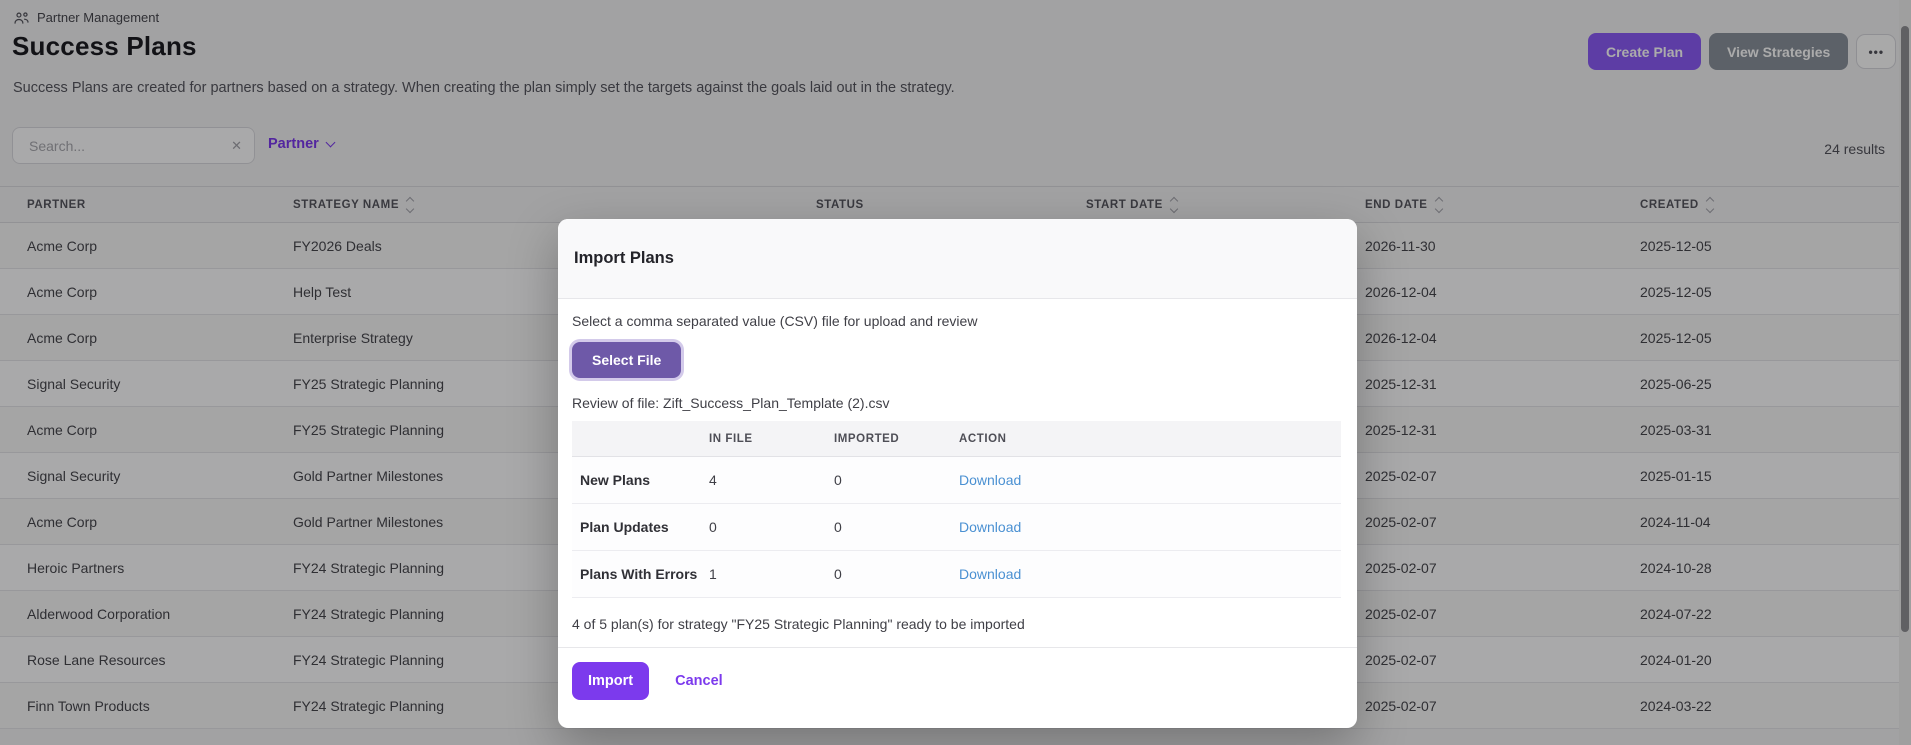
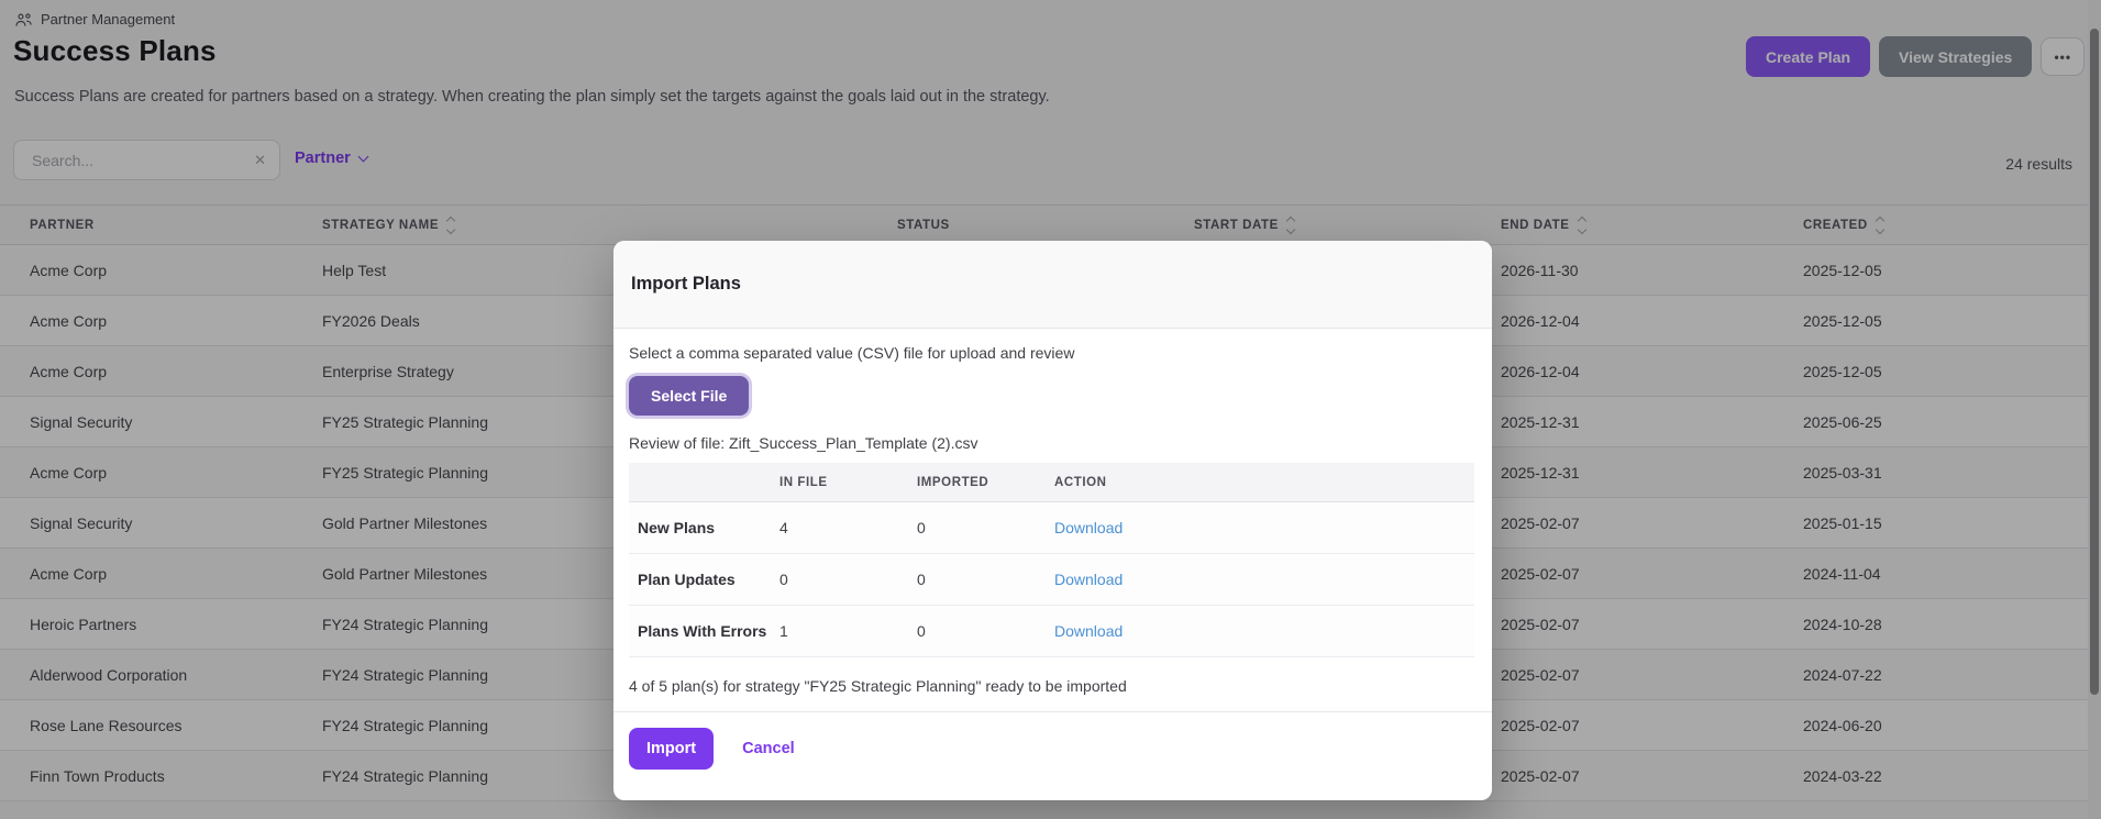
  Partner Management
  Success Plans
  Success Plans are created for partners based on a strategy. When creating the plan simply set the targets against the goals laid out in the strategy.
  Create Plan
  View Strategies
  •••
  Search...
  ✕
  Partner
  24 results
  PARTNER
  STRATEGY NAME
  STATUS
  START DATE
  END DATE
  CREATED
  Acme Corp
- FY2026 Deals
+ Help Test
  2026-11-30
  2025-12-05
  Acme Corp
- Help Test
+ FY2026 Deals
  2026-12-04
  2025-12-05
  Acme Corp
  Enterprise Strategy
  2026-12-04
  2025-12-05
  Signal Security
  FY25 Strategic Planning
  2025-12-31
  2025-06-25
  Acme Corp
  FY25 Strategic Planning
  2025-12-31
  2025-03-31
  Signal Security
  Gold Partner Milestones
  2025-02-07
  2025-01-15
  Acme Corp
  Gold Partner Milestones
  2025-02-07
  2024-11-04
  Heroic Partners
  FY24 Strategic Planning
  2025-02-07
  2024-10-28
  Alderwood Corporation
  FY24 Strategic Planning
  2025-02-07
  2024-07-22
  Rose Lane Resources
  FY24 Strategic Planning
  2025-02-07
- 2024-01-20
+ 2024-06-20
  Finn Town Products
  FY24 Strategic Planning
  2025-02-07
  2024-03-22
  Import Plans
  Select a comma separated value (CSV) file for upload and review
  Select File
  Review of file: Zift_Success_Plan_Template (2).csv
  IN FILE
  IMPORTED
  ACTION
  New Plans
  4
  0
  Download
  Plan Updates
  0
  0
  Download
  Plans With Errors
  1
  0
  Download
  4 of 5 plan(s) for strategy "FY25 Strategic Planning" ready to be imported
  Import
  Cancel
